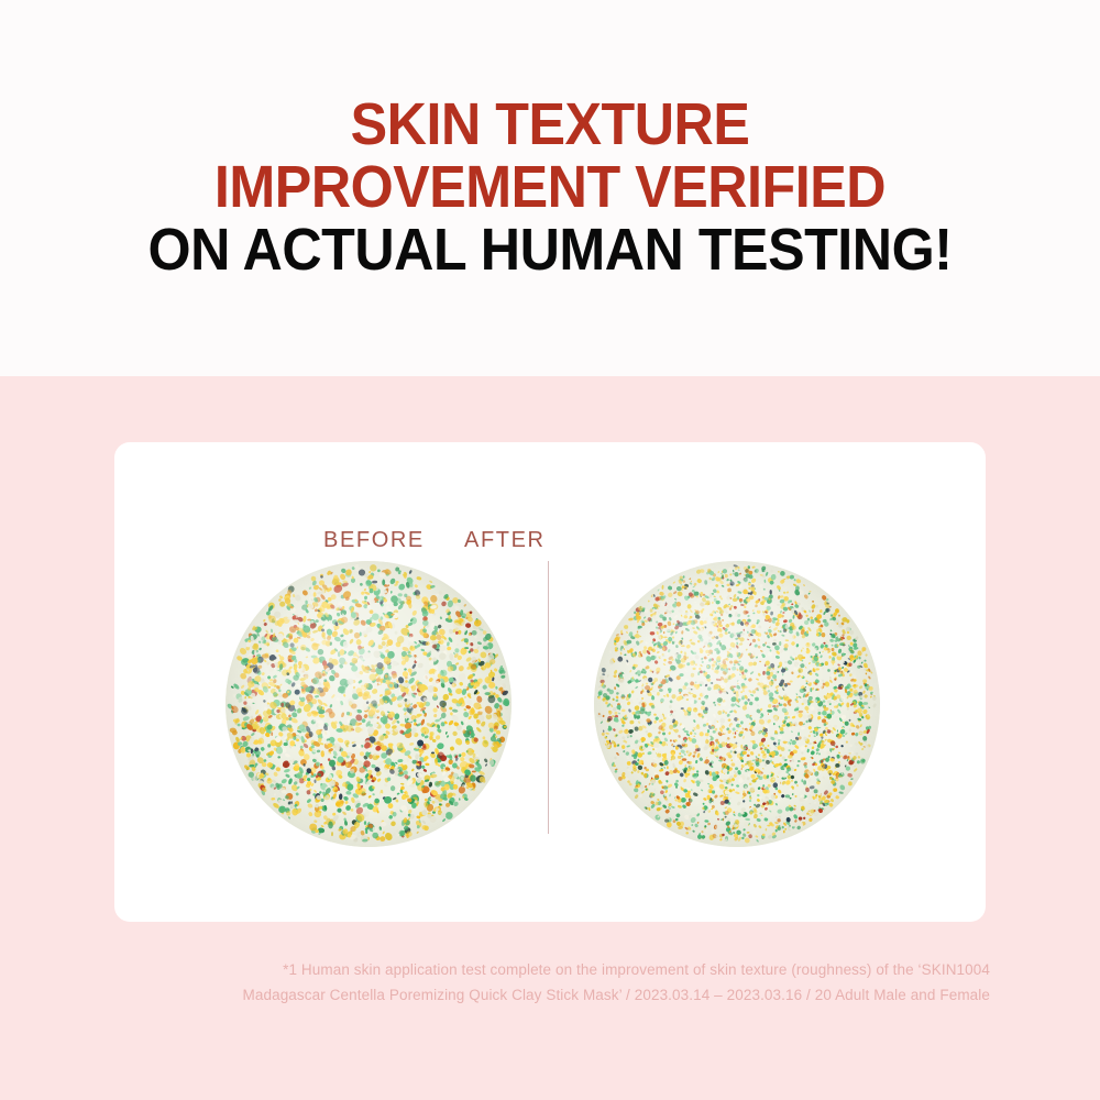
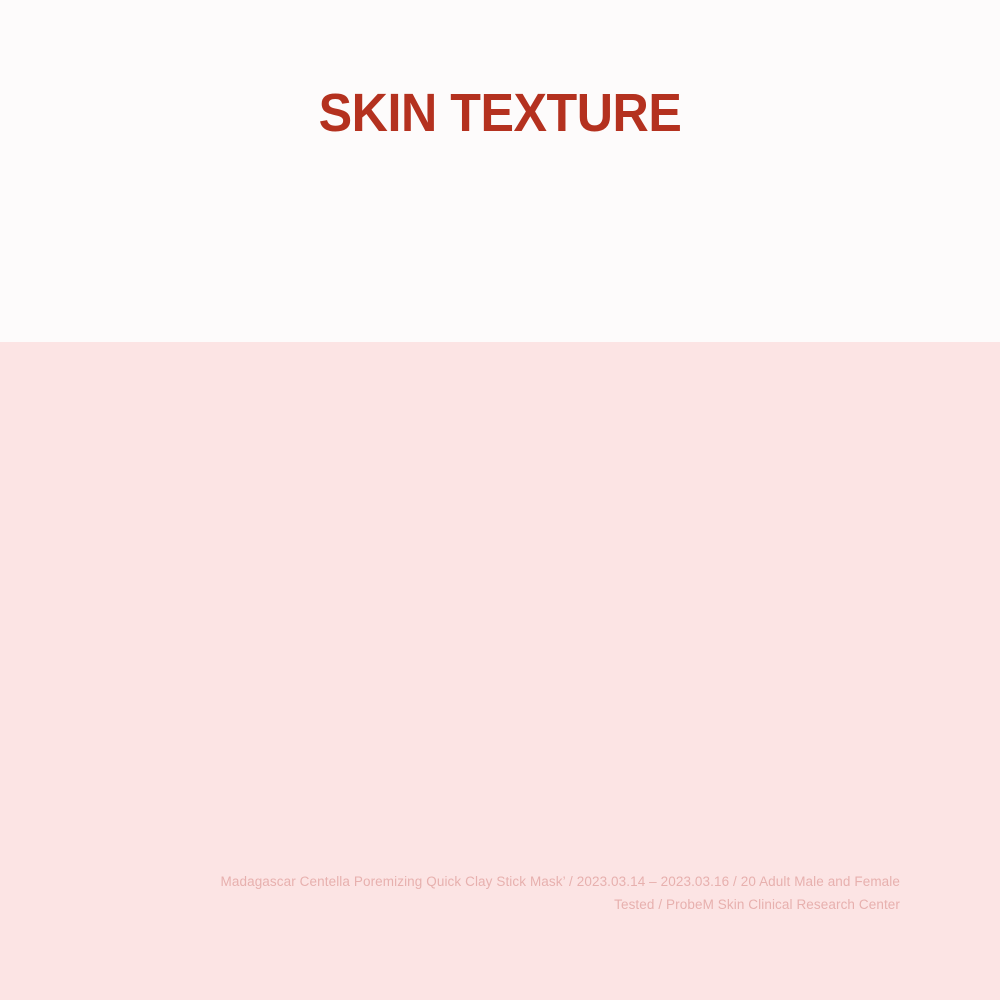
  SKIN TEXTURE
- IMPROVEMENT VERIFIED
- ON ACTUAL HUMAN TESTING!
- BEFORE
- AFTER
- *1 Human skin application test complete on the improvement of skin texture (roughness) of the ‘SKIN1004
  Madagascar Centella Poremizing Quick Clay Stick Mask’ / 2023.03.14 – 2023.03.16 / 20 Adult Male and Female
+ Tested / ProbeM Skin Clinical Research Center
